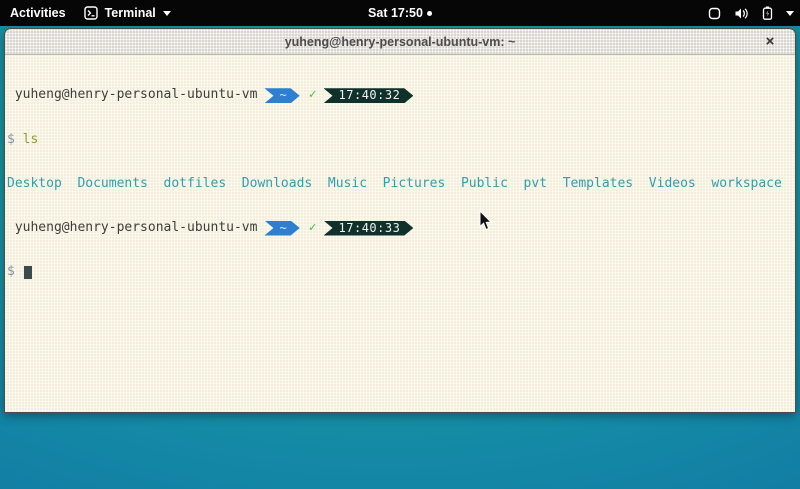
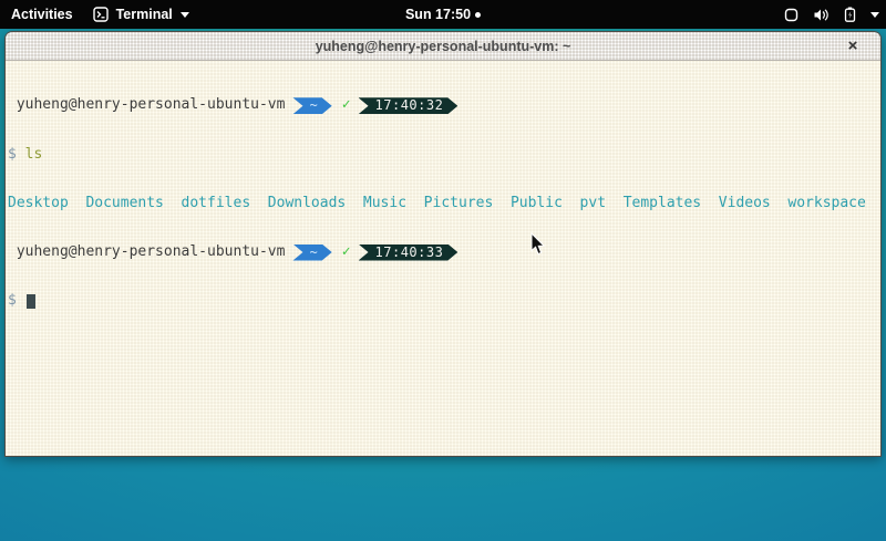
  Activities
  Terminal
- Sat 17:50
+ Sun 17:50
  yuheng@henry-personal-ubuntu-vm: ~
  ×
  yuheng@henry-personal-ubuntu-vm
  ~
  ✓
  17:40:32
  $
  ls
  Desktop Documents dotfiles Downloads Music Pictures Public pvt Templates Videos workspace
  yuheng@henry-personal-ubuntu-vm
  ~
  ✓
  17:40:33
  $
